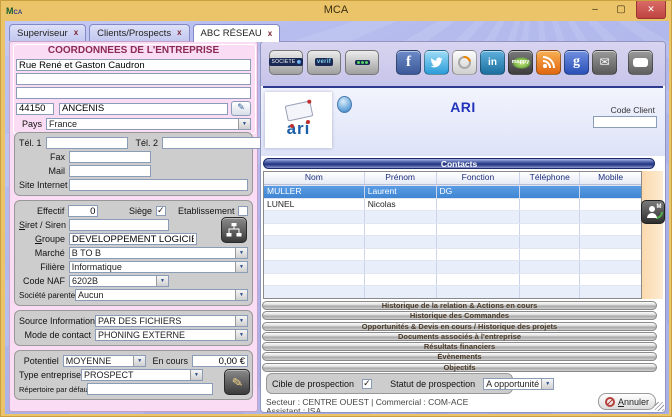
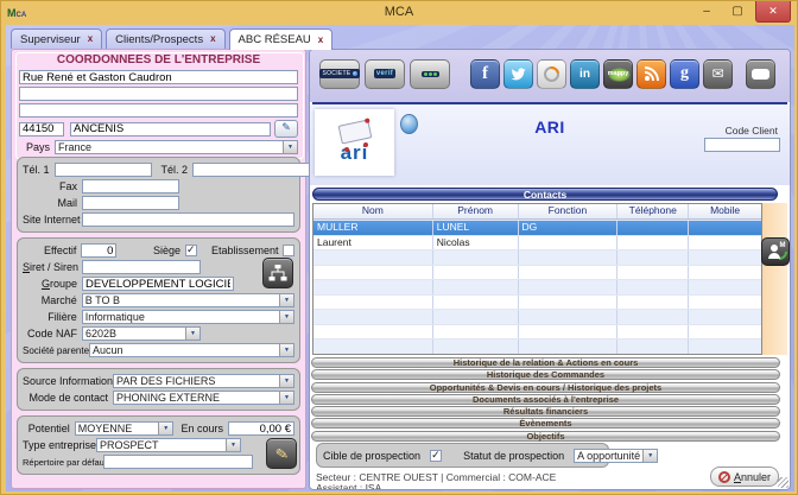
  MCA
  –
  ▢
  ✕
  Superviseur
  x
  Clients/Prospects
  x
  ABC RÉSEAU
  x
  COORDONNEES DE L'ENTREPRISE
  Rue René et Gaston Caudron
  44150
  ANCENIS
  ✎
  Pays
  France
  Tél. 1
  Tél. 2
  Fax
  Mail
  Site Internet
  Effectif
  0
  Siège
  Etablissement
  Siret / Siren
  Groupe
  DEVELOPPEMENT LOGICI
  Marché
  B TO B
  Filière
  Informatique
  Code NAF
  6202B
  Société parente
  Aucun
  Source Information
  PAR DES FICHIERS
  Mode de contact
  PHONING EXTERNE
  Potentiel
  MOYENNE
  En cours
  0,00 €
  Type entreprise
  PROSPECT
  Répertoire par défau
  f
  in
  g
  ✉
  ari
  ARI
  Code Client
  Contacts
  Nom
  Prénom
  Fonction
  Téléphone
  Mobile
  MULLER
- Laurent
+ LUNEL
  DG
- LUNEL
+ Laurent
  Nicolas
  Historique de la relation & Actions en cours
  Historique des Commandes
  Opportunités & Devis en cours / Historique des projets
  Documents associés à l'entreprise
  Résultats financiers
  Évènements
  Objectifs
  Cible de prospection
  Statut de prospection
  A opportunité
  Secteur : CENTRE OUEST | Commercial : COM-ACE
  Assistant : ISA
  Annuler
